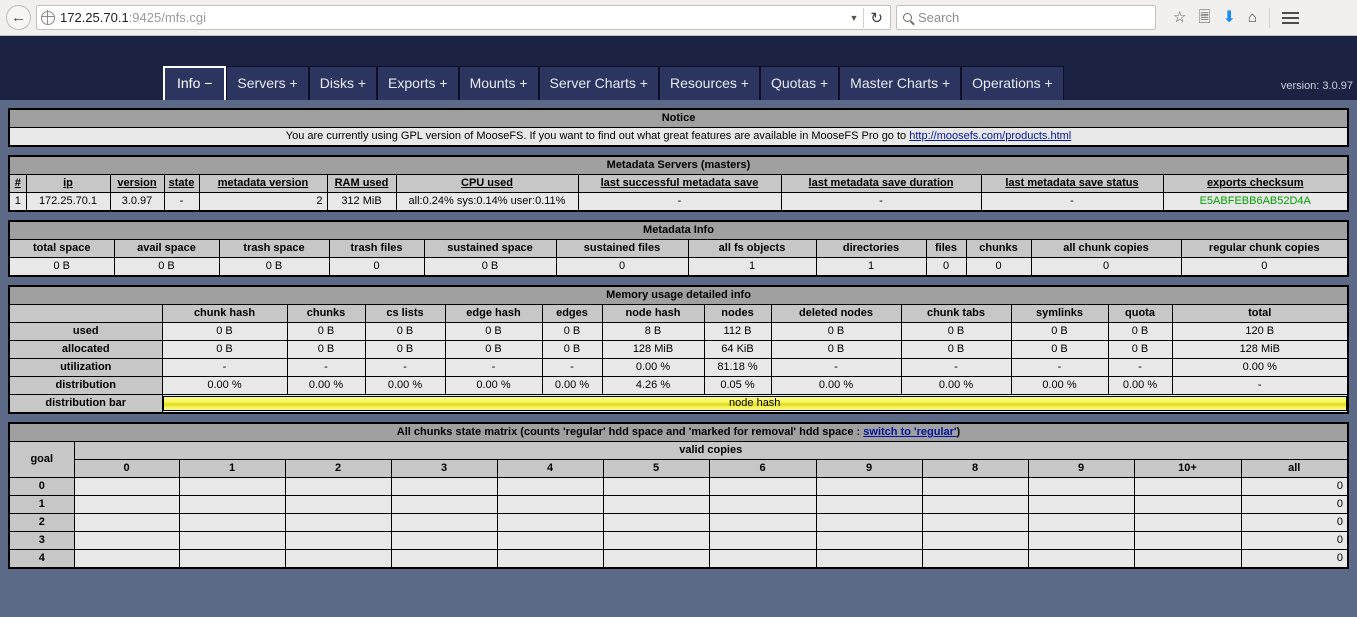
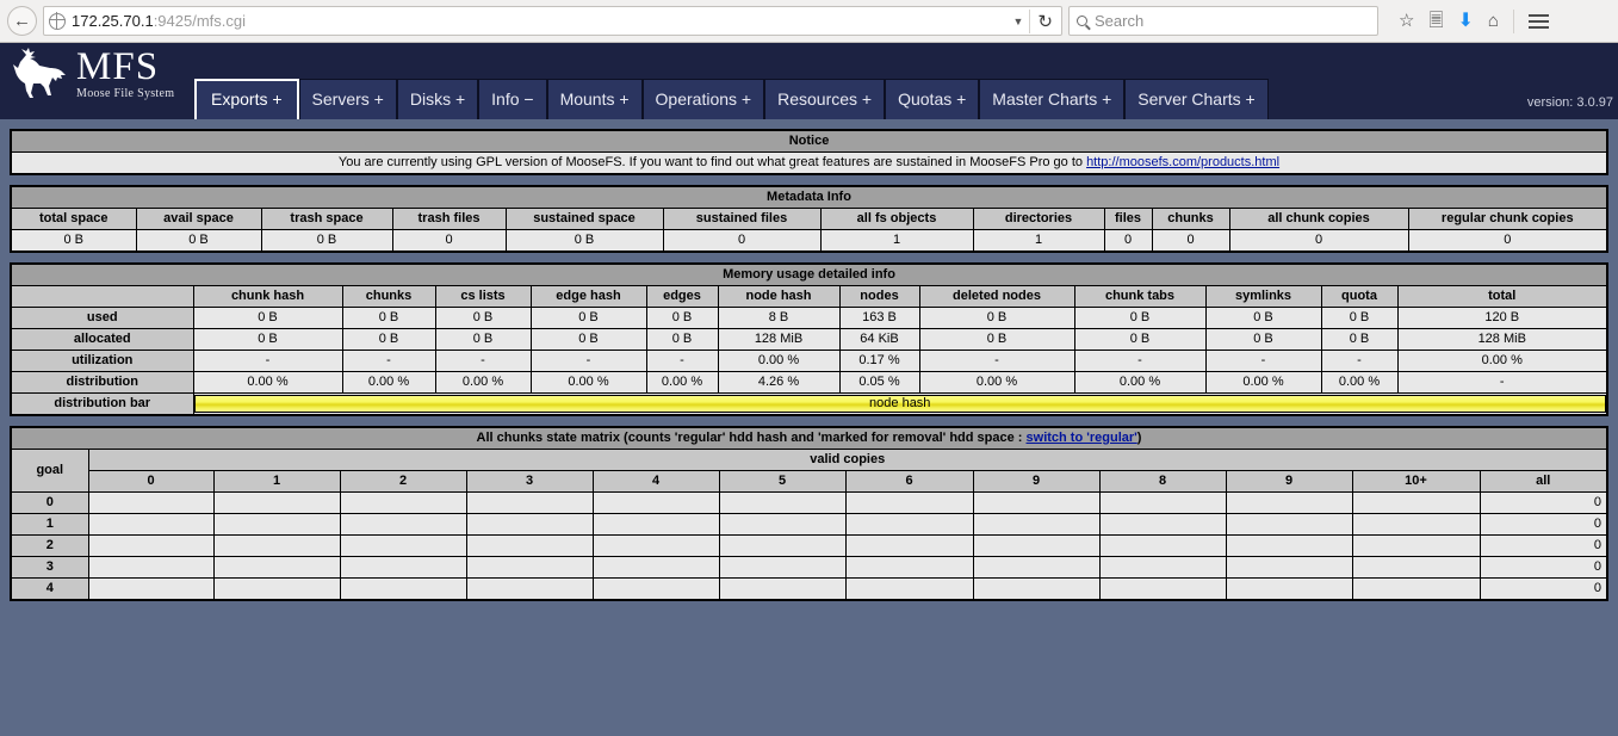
  ←
  172.25.70.1:9425/mfs.cgi
  ▼
  ↻
  Search
  ☆
  🗏
  ⬇
  ⌂
+ MFS
+ Moose File System
- Info −
+ Exports +
  Servers +
  Disks +
- Exports +
+ Info −
  Mounts +
- Server Charts +
+ Operations +
  Resources +
  Quotas +
  Master Charts +
- Operations +
+ Server Charts +
  version: 3.0.97
  Notice
- You are currently using GPL version of MooseFS. If you want to find out what great features are available in MooseFS Pro go to http://moosefs.com/products.html
+ You are currently using GPL version of MooseFS. If you want to find out what great features are sustained in MooseFS Pro go to http://moosefs.com/products.html
- Metadata Servers (masters)
- #	ip	version	state	metadata version	RAM used	CPU used	last successful metadata save	last metadata save duration	last metadata save status	exports checksum
- 1	172.25.70.1	3.0.97	-	2	312 MiB	all:0.24% sys:0.14% user:0.11%	-	-	-	E5ABFEBB6AB52D4A
  Metadata Info
  total space	avail space	trash space	trash files	sustained space	sustained files	all fs objects	directories	files	chunks	all chunk copies	regular chunk copies
  0 B	0 B	0 B	0	0 B	0	1	1	0	0	0	0
  Memory usage detailed info
  	chunk hash	chunks	cs lists	edge hash	edges	node hash	nodes	deleted nodes	chunk tabs	symlinks	quota	total
- used	0 B	0 B	0 B	0 B	0 B	8 B	112 B	0 B	0 B	0 B	0 B	120 B
+ used	0 B	0 B	0 B	0 B	0 B	8 B	163 B	0 B	0 B	0 B	0 B	120 B
  allocated	0 B	0 B	0 B	0 B	0 B	128 MiB	64 KiB	0 B	0 B	0 B	0 B	128 MiB
- utilization	-	-	-	-	-	0.00 %	81.18 %	-	-	-	-	0.00 %
+ utilization	-	-	-	-	-	0.00 %	0.17 %	-	-	-	-	0.00 %
  distribution	0.00 %	0.00 %	0.00 %	0.00 %	0.00 %	4.26 %	0.05 %	0.00 %	0.00 %	0.00 %	0.00 %	-
  distribution bar	node hash
- All chunks state matrix (counts 'regular' hdd space and 'marked for removal' hdd space : switch to 'regular')
+ All chunks state matrix (counts 'regular' hdd hash and 'marked for removal' hdd space : switch to 'regular')
  goal	valid copies
  0	1	2	3	4	5	6	9	8	9	10+	all
  0												0
  1												0
  2												0
  3												0
  4												0
